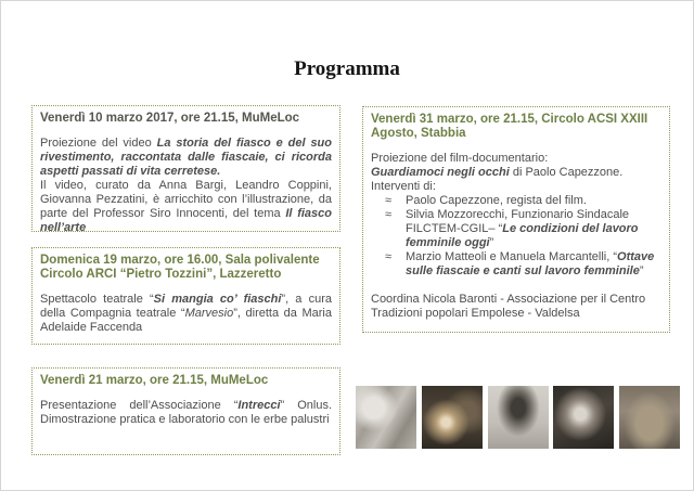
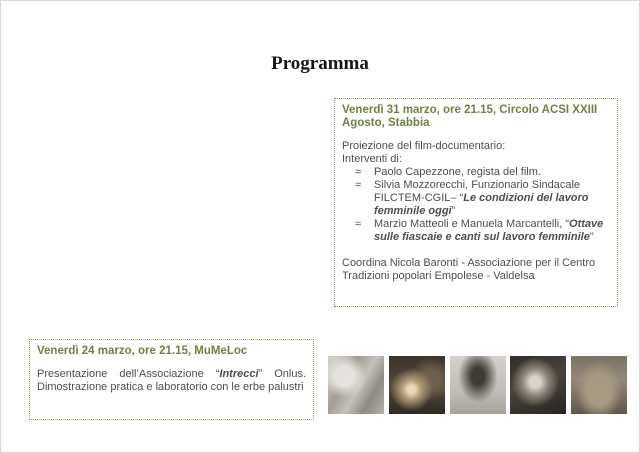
  Programma
- Venerdì 10 marzo 2017, ore 21.15, MuMeLoc
- Proiezione del video La storia del fiasco e del suo rivestimento, raccontata dalle fiascaie, ci ricorda aspetti passati di vita cerretese.
- Il video, curato da Anna Bargi, Leandro Coppini, Giovanna Pezzatini, è arricchito con l’illustrazione, da parte del Professor Siro Innocenti, del tema Il fiasco nell’arte
- Domenica 19 marzo, ore 16.00, Sala polivalente Circolo ARCI “Pietro Tozzini”, Lazzeretto
- Spettacolo teatrale “Si mangia co’ fiaschi”, a cura della Compagnia teatrale “Marvesio”, diretta da Maria Adelaide Faccenda
- Venerdì 21 marzo, ore 21.15, MuMeLoc
+ Venerdì 24 marzo, ore 21.15, MuMeLoc
  Presentazione dell’Associazione “Intrecci” Onlus. Dimostrazione pratica e laboratorio con le erbe palustri
  Venerdì 31 marzo, ore 21.15, Circolo ACSI XXIII Agosto, Stabbia
  Proiezione del film-documentario:
- Guardiamoci negli occhi di Paolo Capezzone.
  Interventi di:
  ≈
  Paolo Capezzone, regista del film.
  ≈
  Silvia Mozzorecchi, Funzionario Sindacale FILCTEM-CGIL– “Le condizioni del lavoro femminile oggi”
  ≈
  Marzio Matteoli e Manuela Marcantelli, “Ottave sulle fiascaie e canti sul lavoro femminile”
  Coordina Nicola Baronti - Associazione per il Centro Tradizioni popolari Empolese - Valdelsa
